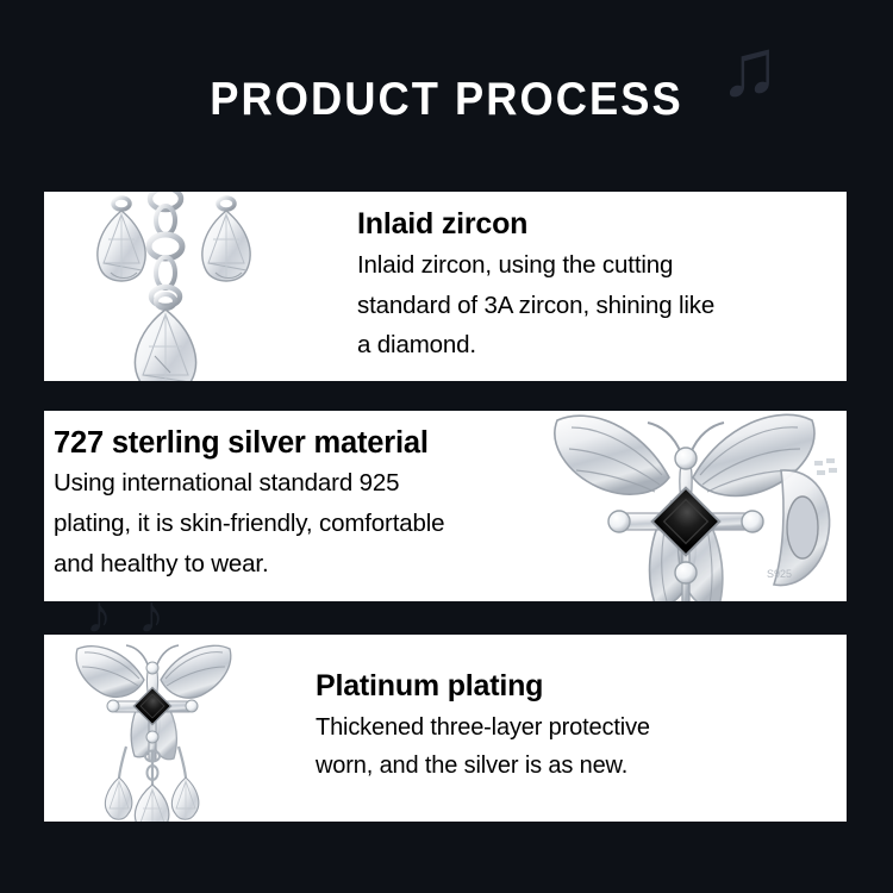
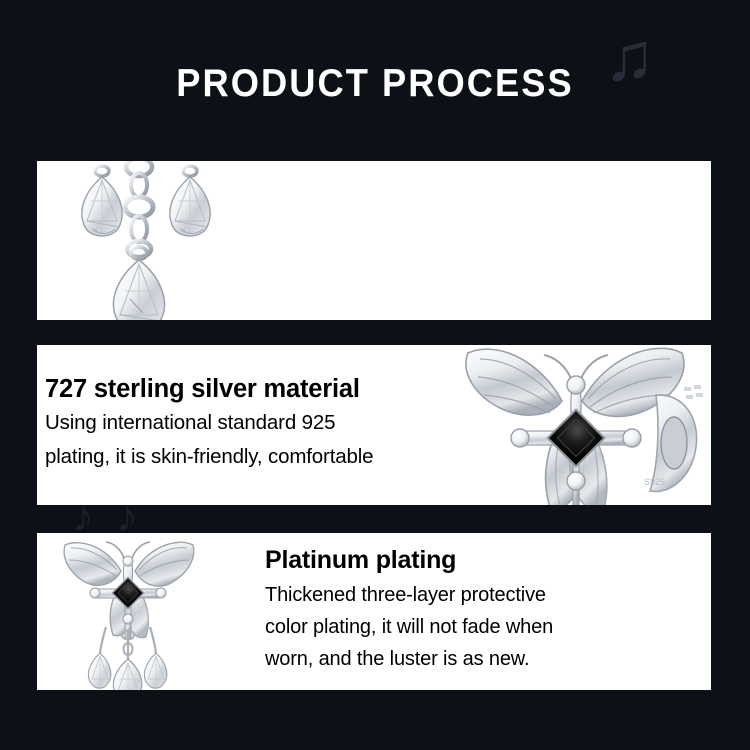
  PRODUCT PROCESS
  ♫
  ♪
  ♪
- Inlaid zircon
- Inlaid zircon, using the cutting
- standard of 3A zircon, shining like
- a diamond.
  727 sterling silver material
  Using international standard 925
  plating, it is skin-friendly, comfortable
- and healthy to wear.
  S925
  Platinum plating
  Thickened three-layer protective
+ color plating, it will not fade when
- worn, and the silver is as new.
+ worn, and the luster is as new.
